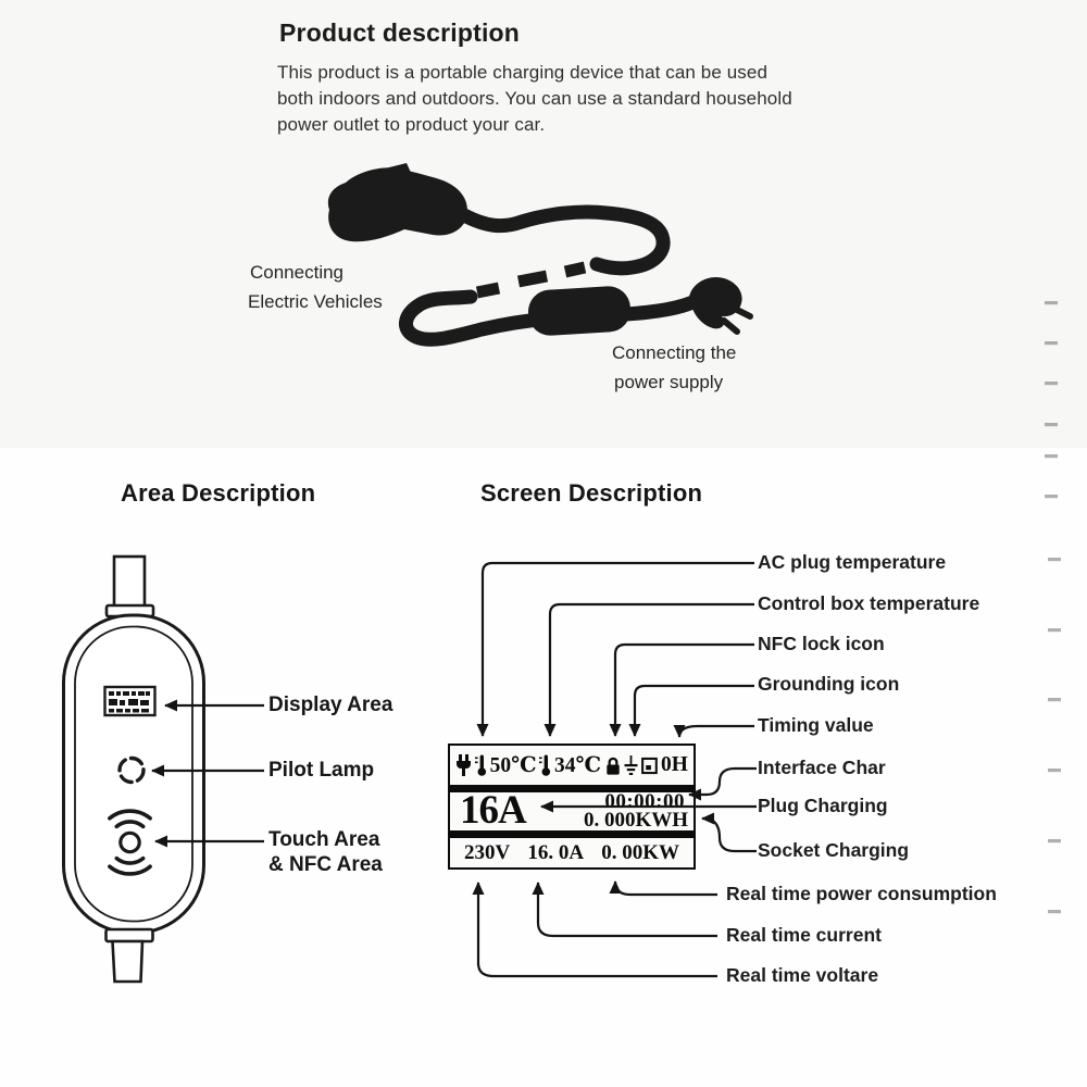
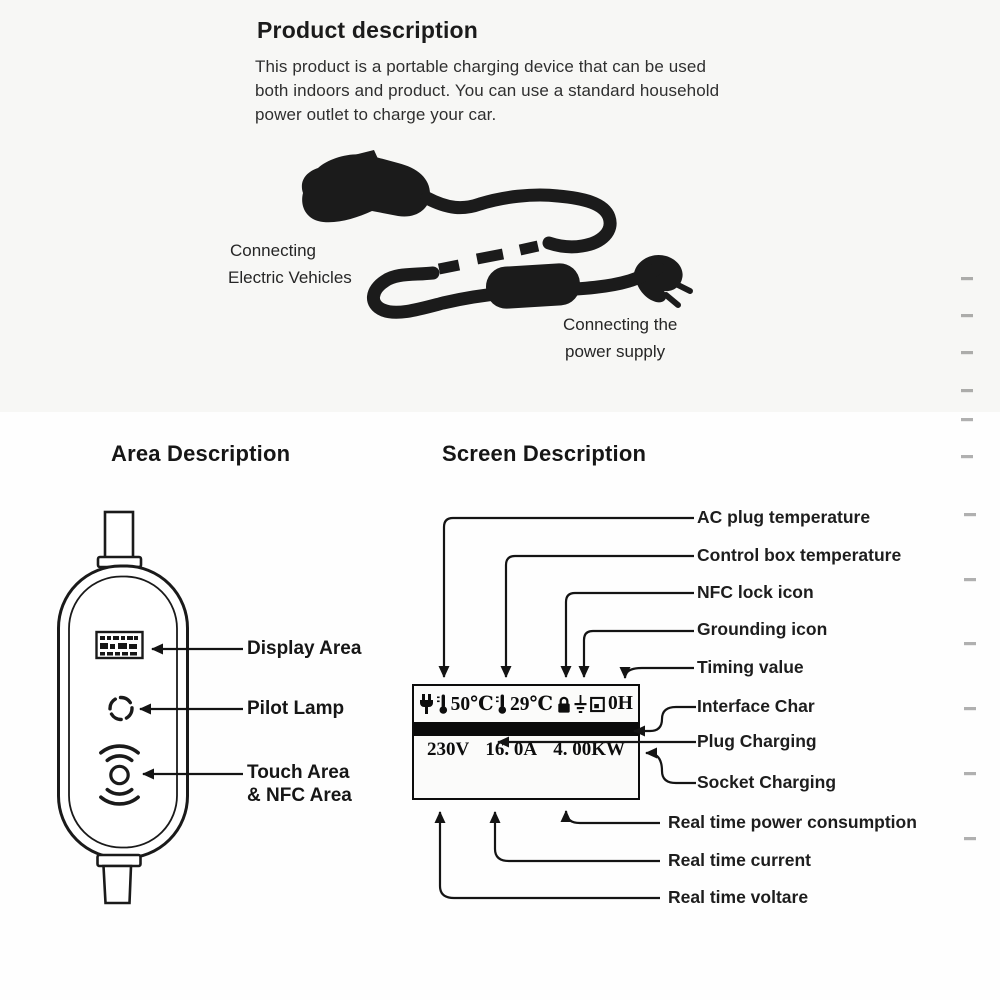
  Product description
  This product is a portable charging device that can be used
- both indoors and outdoors. You can use a standard household
+ both indoors and product. You can use a standard household
- power outlet to product your car.
+ power outlet to charge your car.
  Connecting
  Electric Vehicles
  Connecting the
  power supply
  Area Description
  Screen Description
  50℃
- 34℃
+ 29℃
  0H
- 16A
- 00:00:00
- 0. 000KWH
  230V
  16. 0A
- 0. 00KW
+ 4. 00KW
  Display Area
  Pilot Lamp
  Touch Area
  & NFC Area
  AC plug temperature
  Control box temperature
  NFC lock icon
  Grounding icon
  Timing value
  Interface Char
  Plug Charging
  Socket Charging
  Real time power consumption
  Real time current
  Real time voltare
